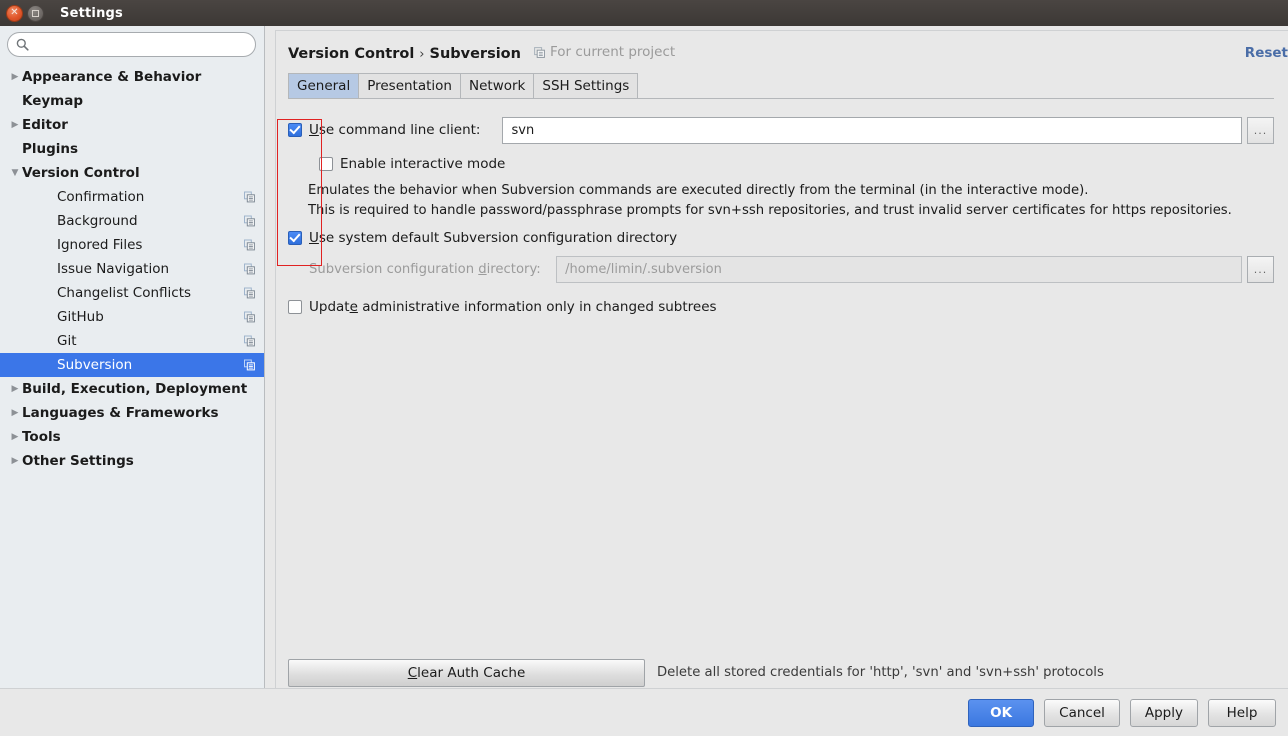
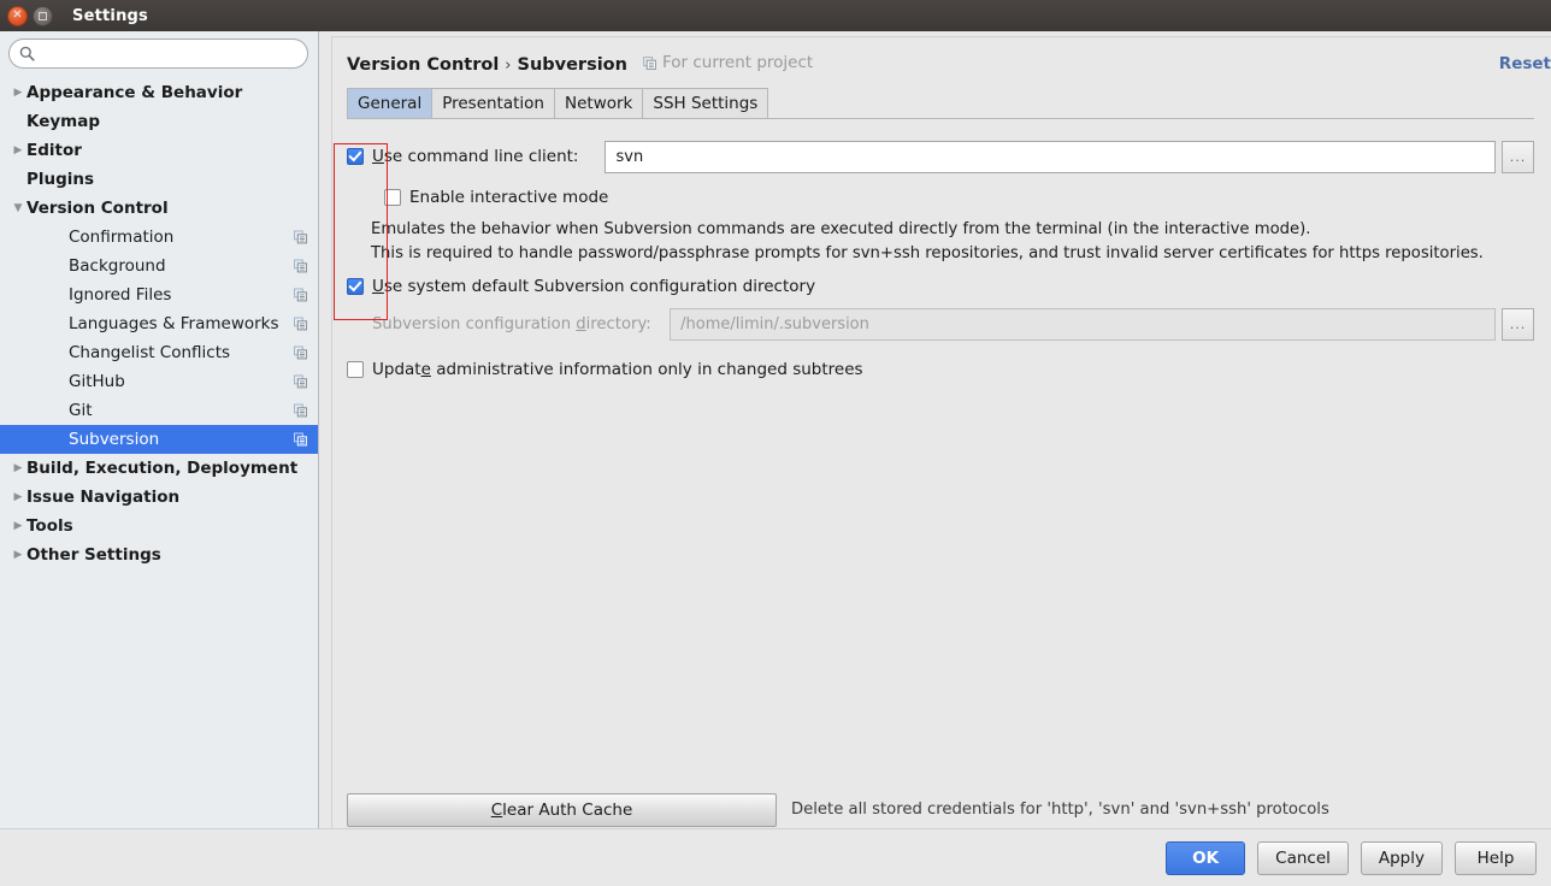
  ✕
  Settings
  ▶
  Appearance & Behavior
  Keymap
  ▶
  Editor
  Plugins
  ▼
  Version Control
  Confirmation
  Background
  Ignored Files
- Issue Navigation
+ Languages & Frameworks
  Changelist Conflicts
  GitHub
  Git
  Subversion
  ▶
  Build, Execution, Deployment
  ▶
- Languages & Frameworks
+ Issue Navigation
  ▶
  Tools
  ▶
  Other Settings
  Version Control
  ›
  Subversion
  For current project
  Reset
  General
  Presentation
  Network
  SSH Settings
  Use command line client:
  svn
  ...
  Enable interactive mode
  Emulates the behavior when Subversion commands are executed directly from the terminal (in the interactive mode).
  This is required to handle password/passphrase prompts for svn+ssh repositories, and trust invalid server certificates for https repositories.
  Use system default Subversion configuration directory
  Subversion configuration directory:
  /home/limin/.subversion
  ...
  Update administrative information only in changed subtrees
  Clear Auth Cache
  Delete all stored credentials for 'http', 'svn' and 'svn+ssh' protocols
  OK
  Cancel
  Apply
  Help
